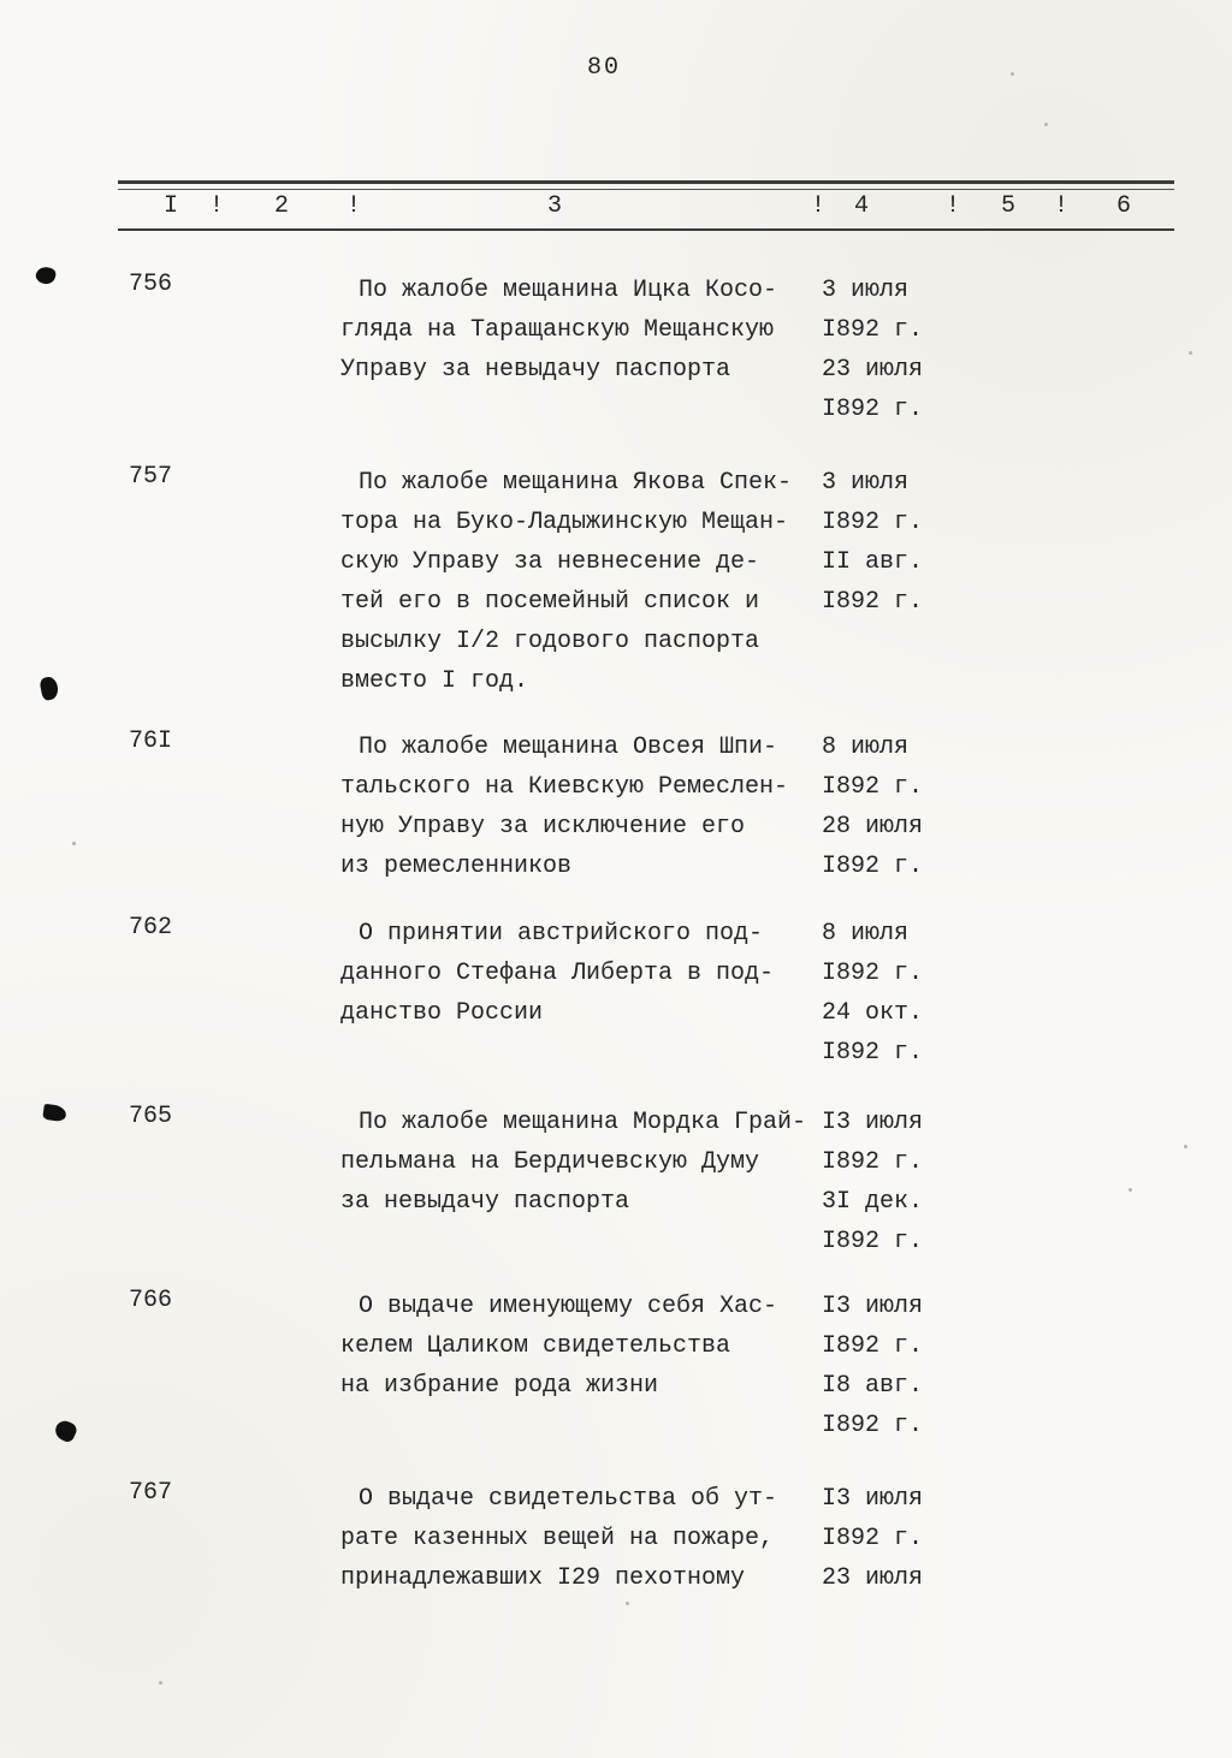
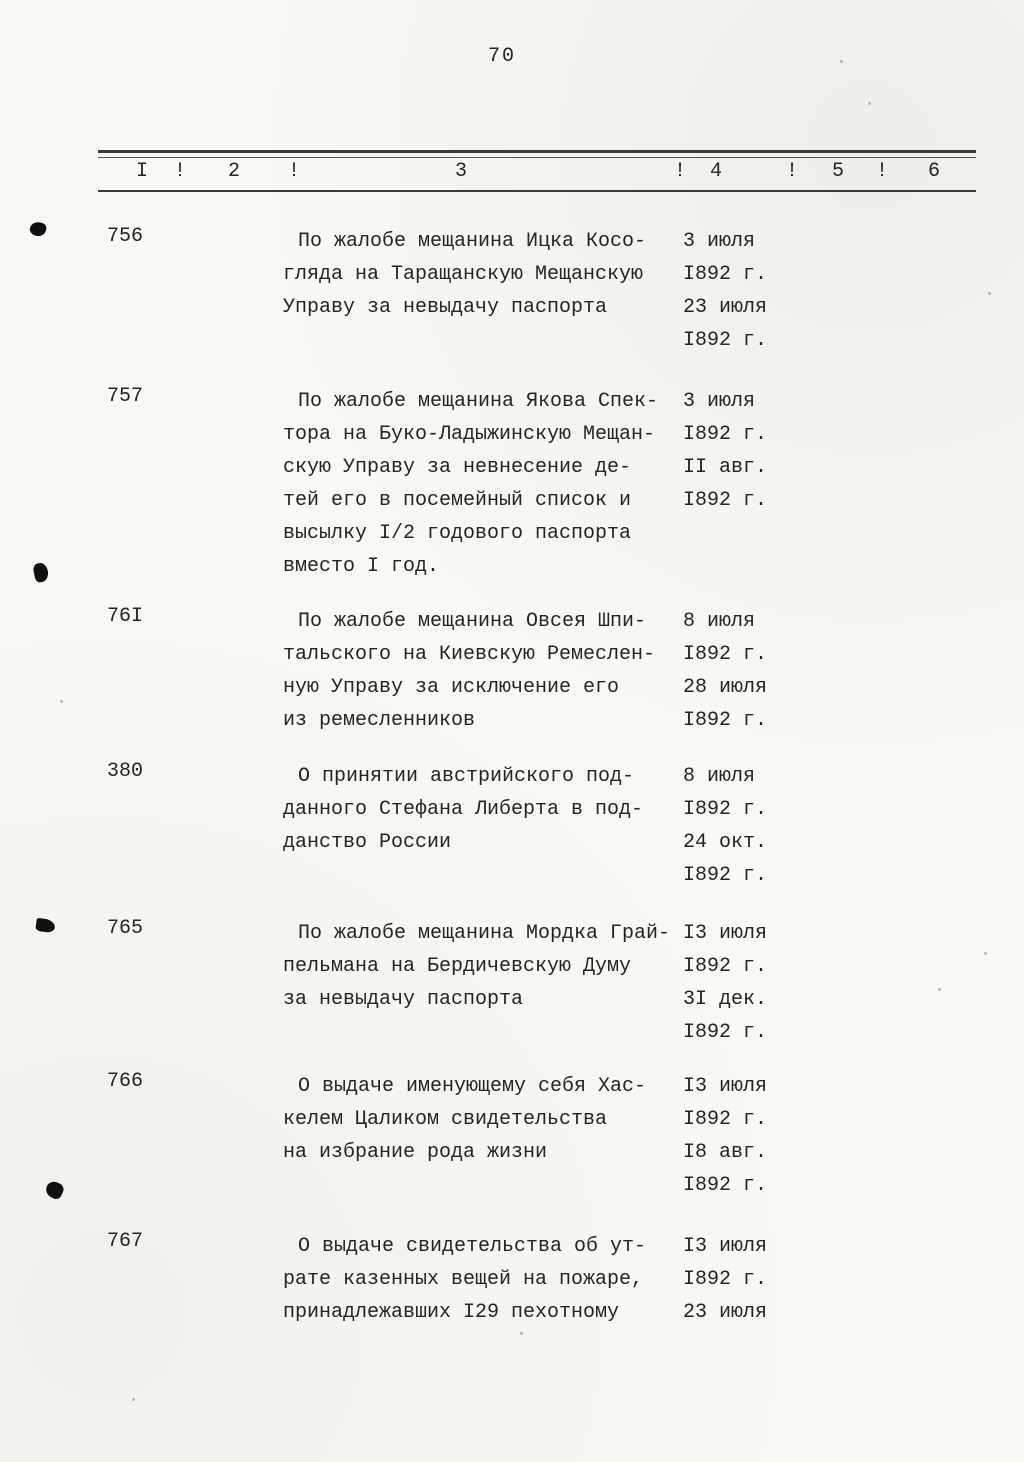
- 80
+ 70
  I
  !
  2
  !
  3
  !
  4
  !
  5
  !
  6
  756
  По жалобе мещанина Ицка Косо-
  гляда на Таращанскую Мещанскую
  Управу за невыдачу паспорта
  3 июля
  I892 г.
  23 июля
  I892 г.
  757
  По жалобе мещанина Якова Спек-
  тора на Буко-Ладыжинскую Мещан-
  скую Управу за невнесение де-
  тей его в посемейный список и
  высылку I/2 годового паспорта
  вместо I год.
  3 июля
  I892 г.
  II авг.
  I892 г.
  76I
  По жалобе мещанина Овсея Шпи-
  тальского на Киевскую Ремеслен-
  ную Управу за исключение его
  из ремесленников
  8 июля
  I892 г.
  28 июля
  I892 г.
- 762
+ 380
  О принятии австрийского под-
  данного Стефана Либерта в под-
  данство России
  8 июля
  I892 г.
  24 окт.
  I892 г.
  765
  По жалобе мещанина Мордка Грай-
  пельмана на Бердичевскую Думу
  за невыдачу паспорта
  I3 июля
  I892 г.
  3I дек.
  I892 г.
  766
  О выдаче именующему себя Хас-
  келем Цаликом свидетельства
  на избрание рода жизни
  I3 июля
  I892 г.
  I8 авг.
  I892 г.
  767
  О выдаче свидетельства об ут-
  рате казенных вещей на пожаре,
  принадлежавших I29 пехотному
  I3 июля
  I892 г.
  23 июля
